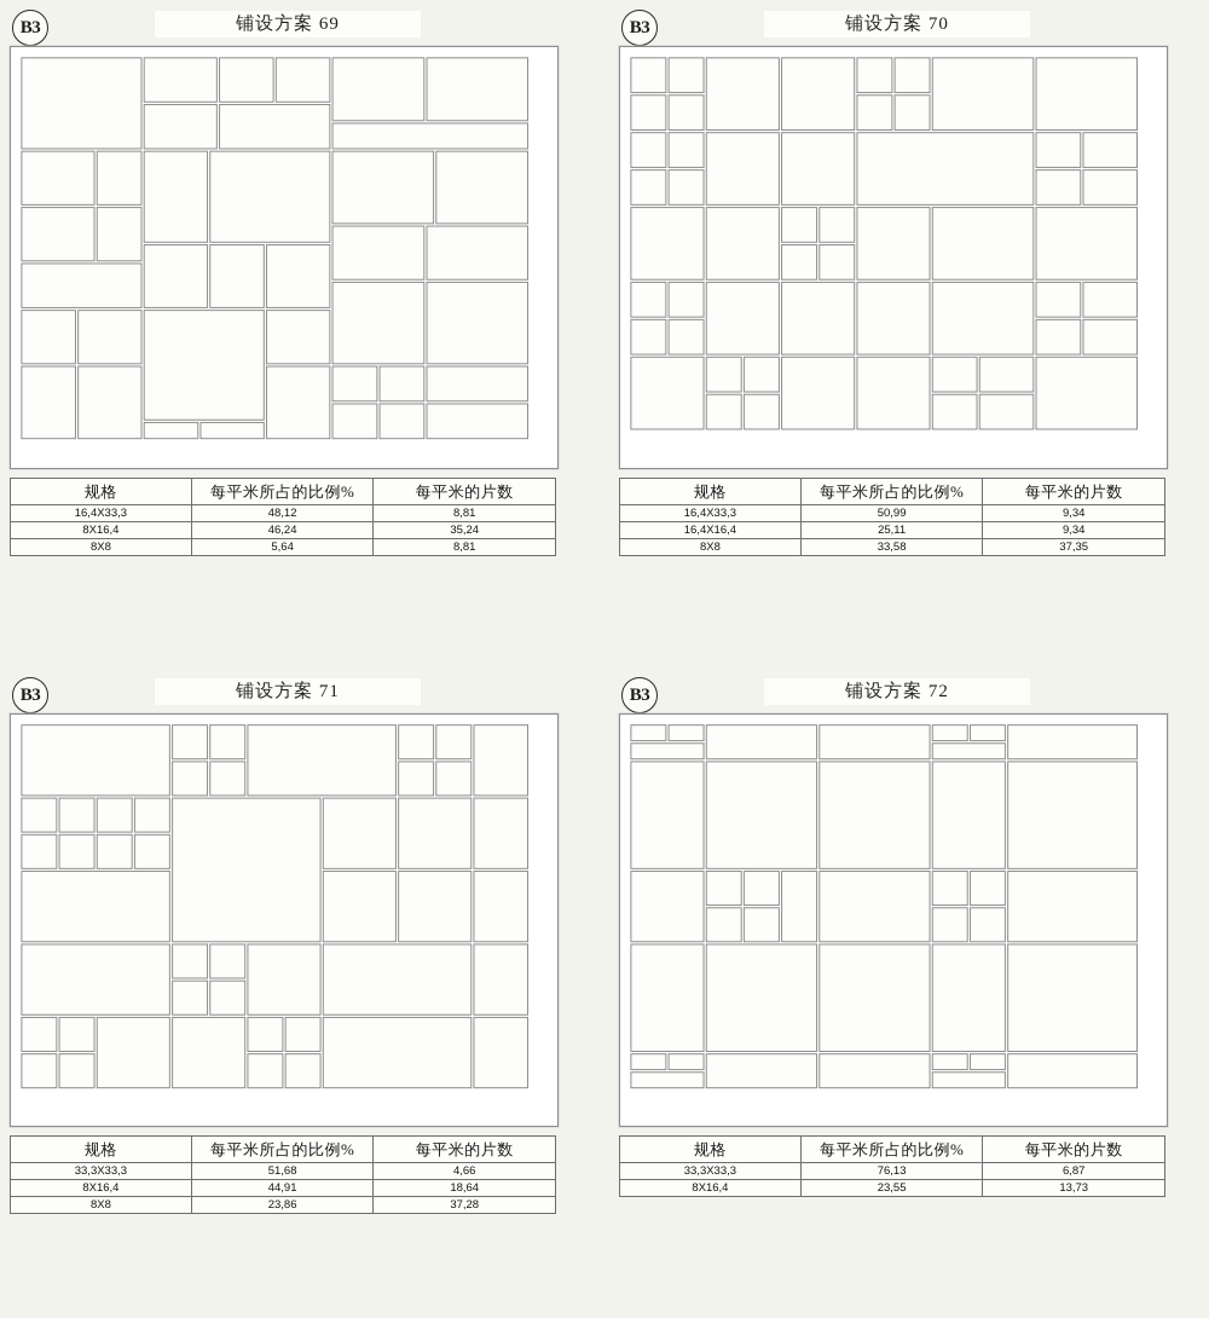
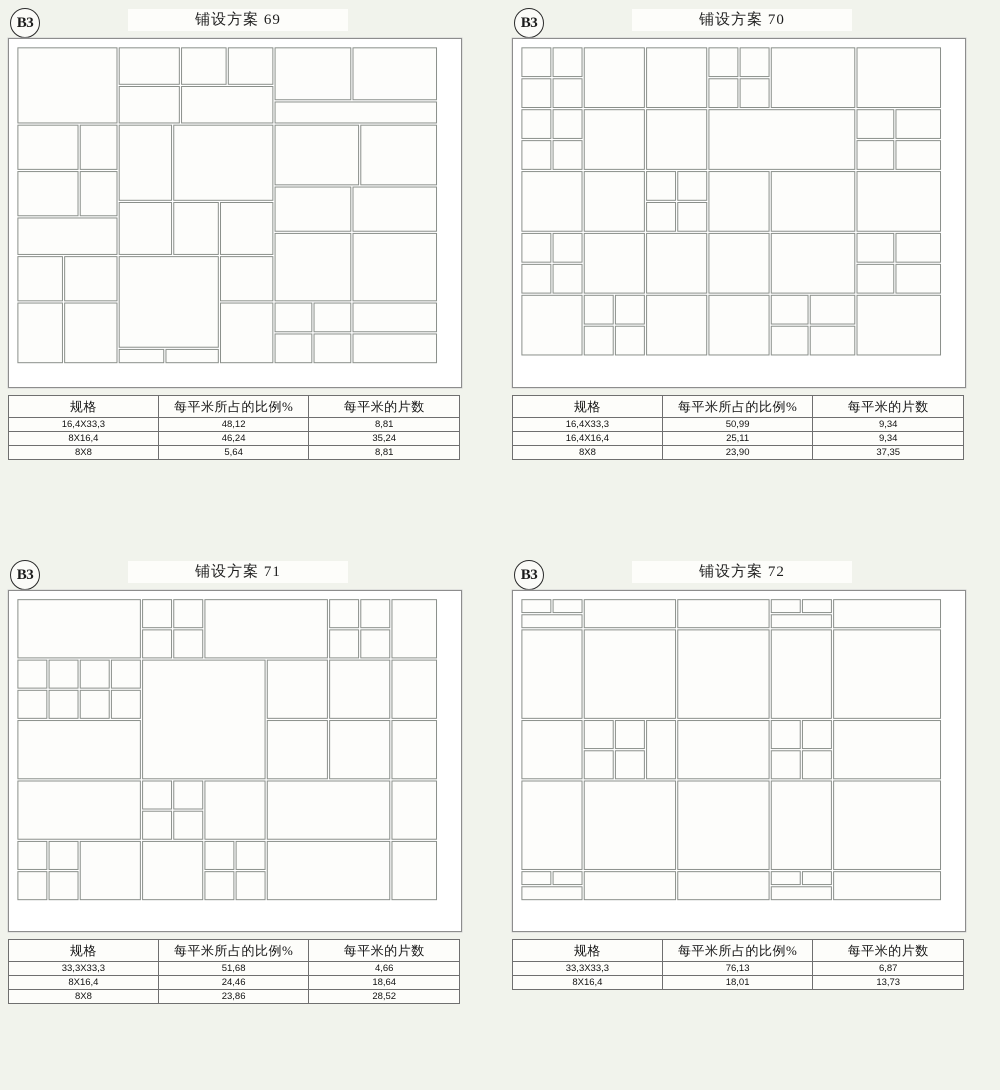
  B3
  铺设方案 69
  规格	每平米所占的比例%	每平米的片数
  16,4X33,3	48,12	8,81
  8X16,4	46,24	35,24
  8X8	5,64	8,81
  B3
  铺设方案 70
  规格	每平米所占的比例%	每平米的片数
  16,4X33,3	50,99	9,34
  16,4X16,4	25,11	9,34
- 8X8	33,58	37,35
+ 8X8	23,90	37,35
  B3
  铺设方案 71
  规格	每平米所占的比例%	每平米的片数
  33,3X33,3	51,68	4,66
- 8X16,4	44,91	18,64
+ 8X16,4	24,46	18,64
- 8X8	23,86	37,28
+ 8X8	23,86	28,52
  B3
  铺设方案 72
  规格	每平米所占的比例%	每平米的片数
  33,3X33,3	76,13	6,87
- 8X16,4	23,55	13,73
+ 8X16,4	18,01	13,73
